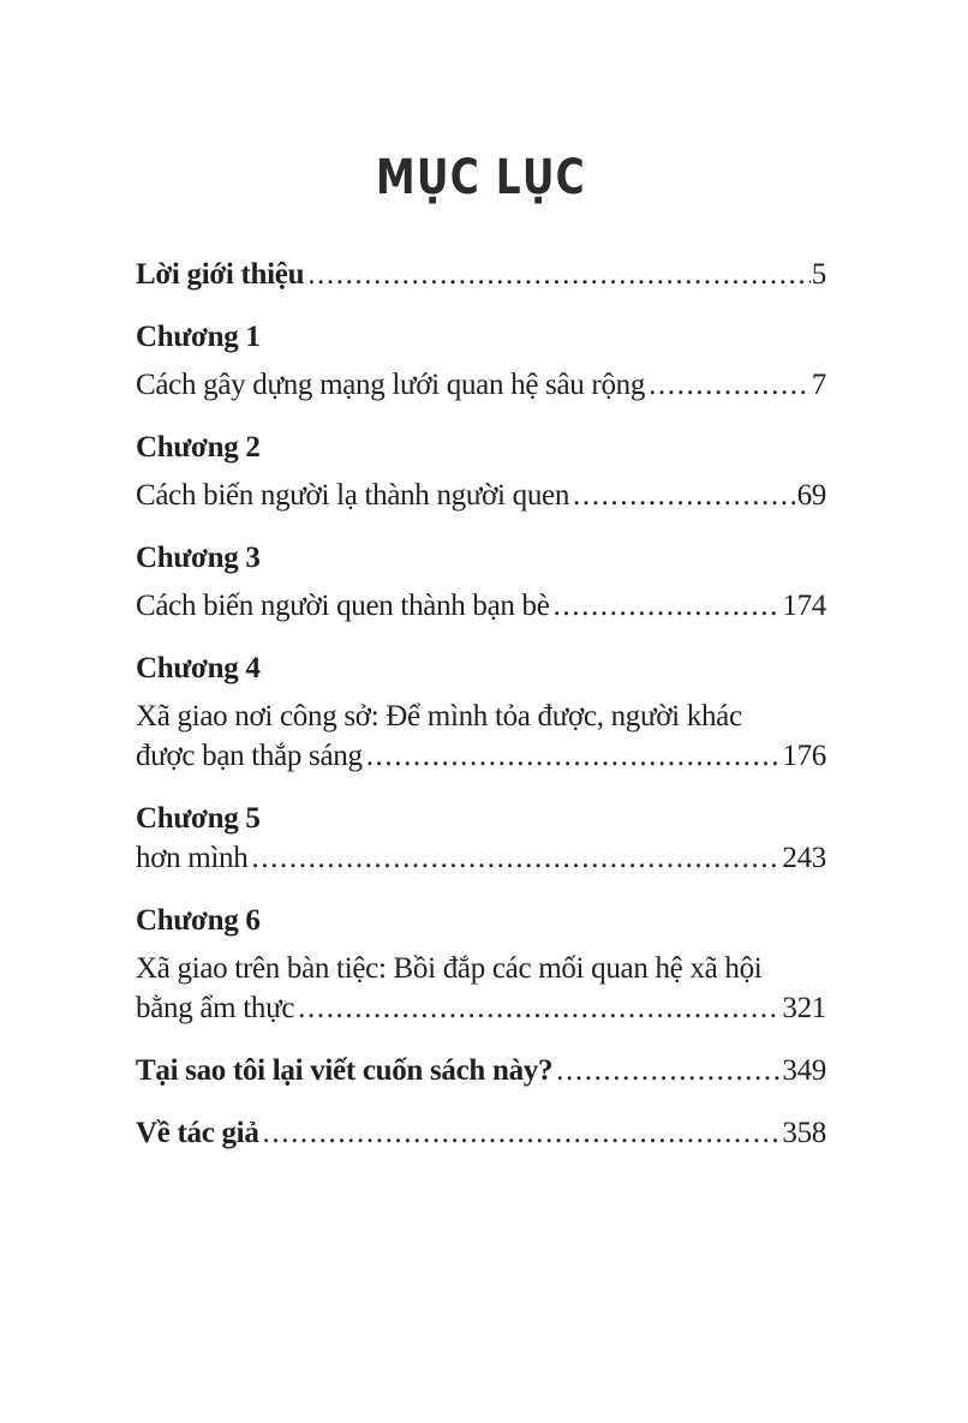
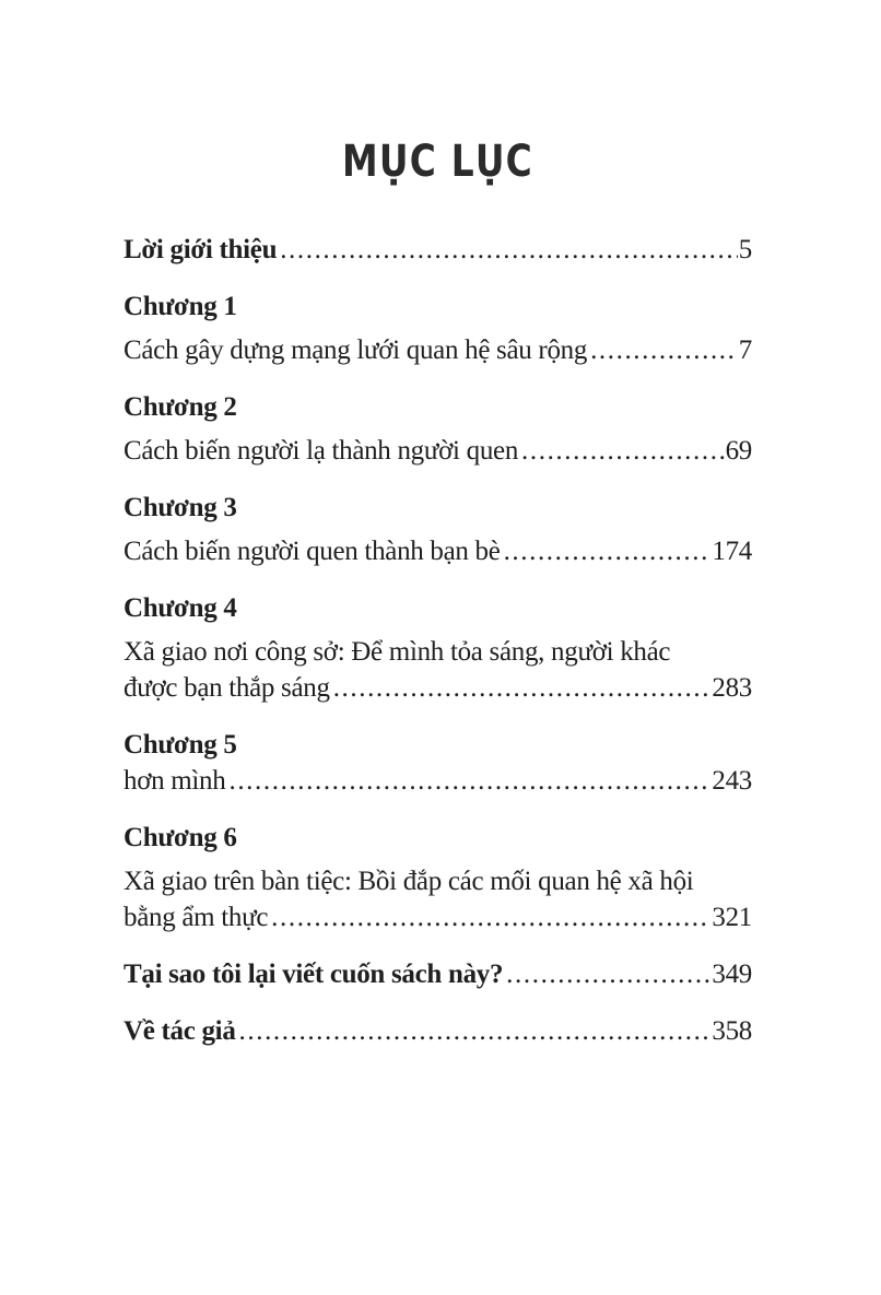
  MỤC LỤC
  Lời giới thiệu
  5
  Chương 1
  Cách gây dựng mạng lưới quan hệ sâu rộng
  7
  Chương 2
  Cách biến người lạ thành người quen
  69
  Chương 3
  Cách biến người quen thành bạn bè
  174
  Chương 4
- Xã giao nơi công sở: Để mình tỏa được, người khác
+ Xã giao nơi công sở: Để mình tỏa sáng, người khác
  được bạn thắp sáng
- 176
+ 283
  Chương 5
  hơn mình
  243
  Chương 6
  Xã giao trên bàn tiệc: Bồi đắp các mối quan hệ xã hội
  bằng ẩm thực
  321
  Tại sao tôi lại viết cuốn sách này?
  349
  Về tác giả
  358
